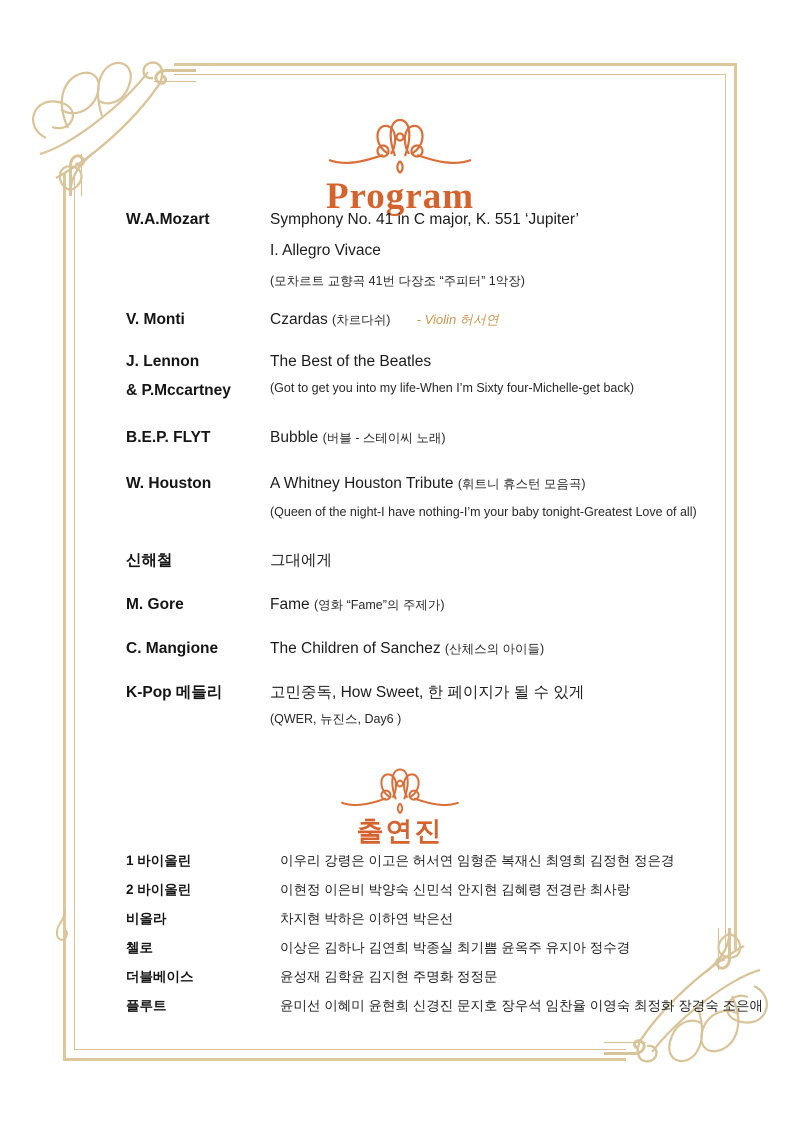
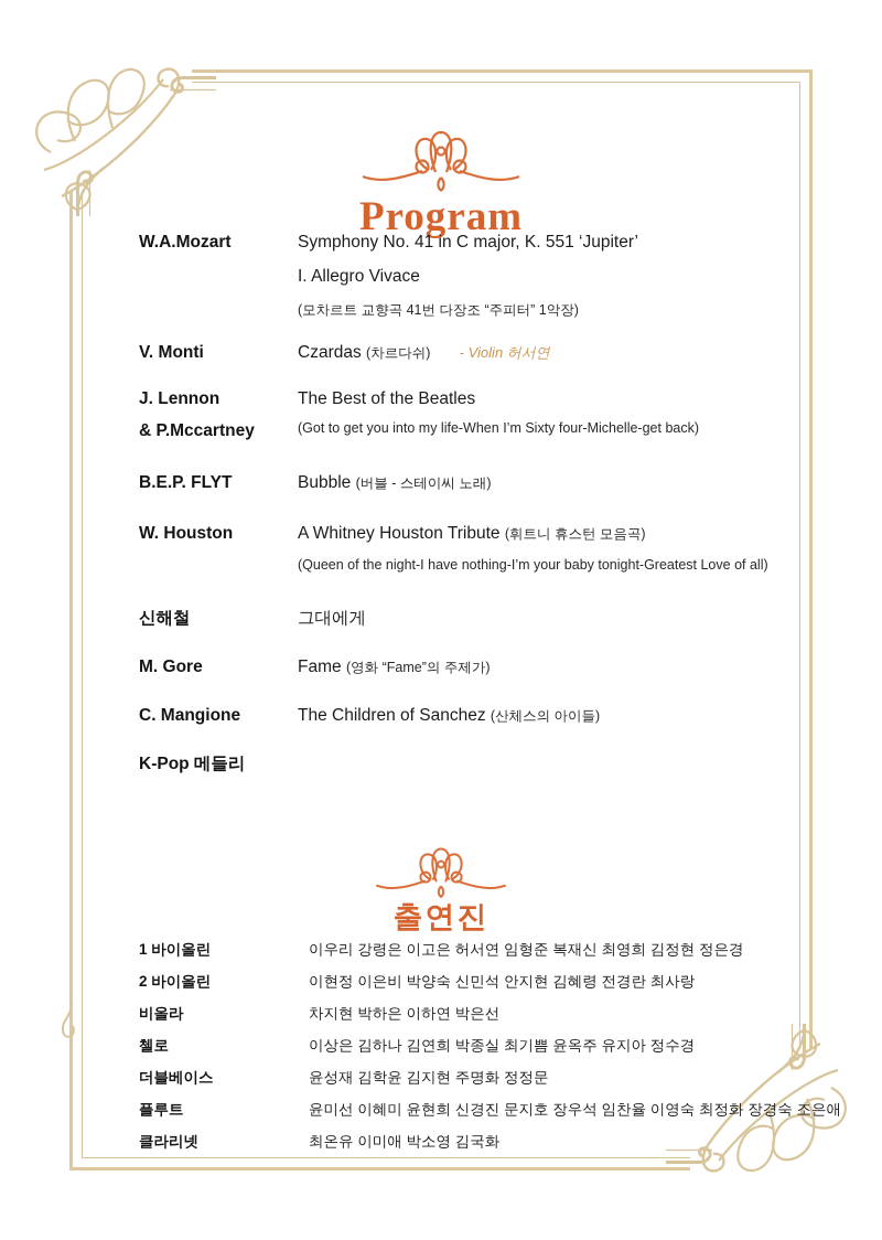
  Program
  W.A.Mozart
  Symphony No. 41 in C major, K. 551 ‘Jupiter’
  I. Allegro Vivace
  (모차르트 교향곡 41번 다장조 “주피터” 1악장)
  V. Monti
  Czardas (차르다쉬) - Violin 허서연
  J. Lennon
  & P.Mccartney
  The Best of the Beatles
  (Got to get you into my life-When I’m Sixty four-Michelle-get back)
  B.E.P. FLYT
  Bubble (버블 - 스테이씨 노래)
  W. Houston
  A Whitney Houston Tribute (휘트니 휴스턴 모음곡)
  (Queen of the night-I have nothing-I’m your baby tonight-Greatest Love of all)
  신해철
  그대에게
  M. Gore
  Fame (영화 “Fame”의 주제가)
  C. Mangione
  The Children of Sanchez (산체스의 아이들)
  K-Pop 메들리
- 고민중독, How Sweet, 한 페이지가 될 수 있게
- (QWER, 뉴진스, Day6 )
  출연진
  1 바이올린
  이우리 강령은 이고은 허서연 임형준 복재신 최영희 김정현 정은경
  2 바이올린
  이현정 이은비 박양숙 신민석 안지현 김혜령 전경란 최사랑
  비올라
  차지현 박하은 이하연 박은선
  첼로
  이상은 김하나 김연희 박종실 최기쁨 윤옥주 유지아 정수경
  더블베이스
  윤성재 김학윤 김지현 주명화 정정문
  플루트
  윤미선 이혜미 윤현희 신경진 문지호 장우석 임찬율 이영숙 최정화 장경숙 조은애
+ 클라리넷
+ 최온유 이미애 박소영 김국화
